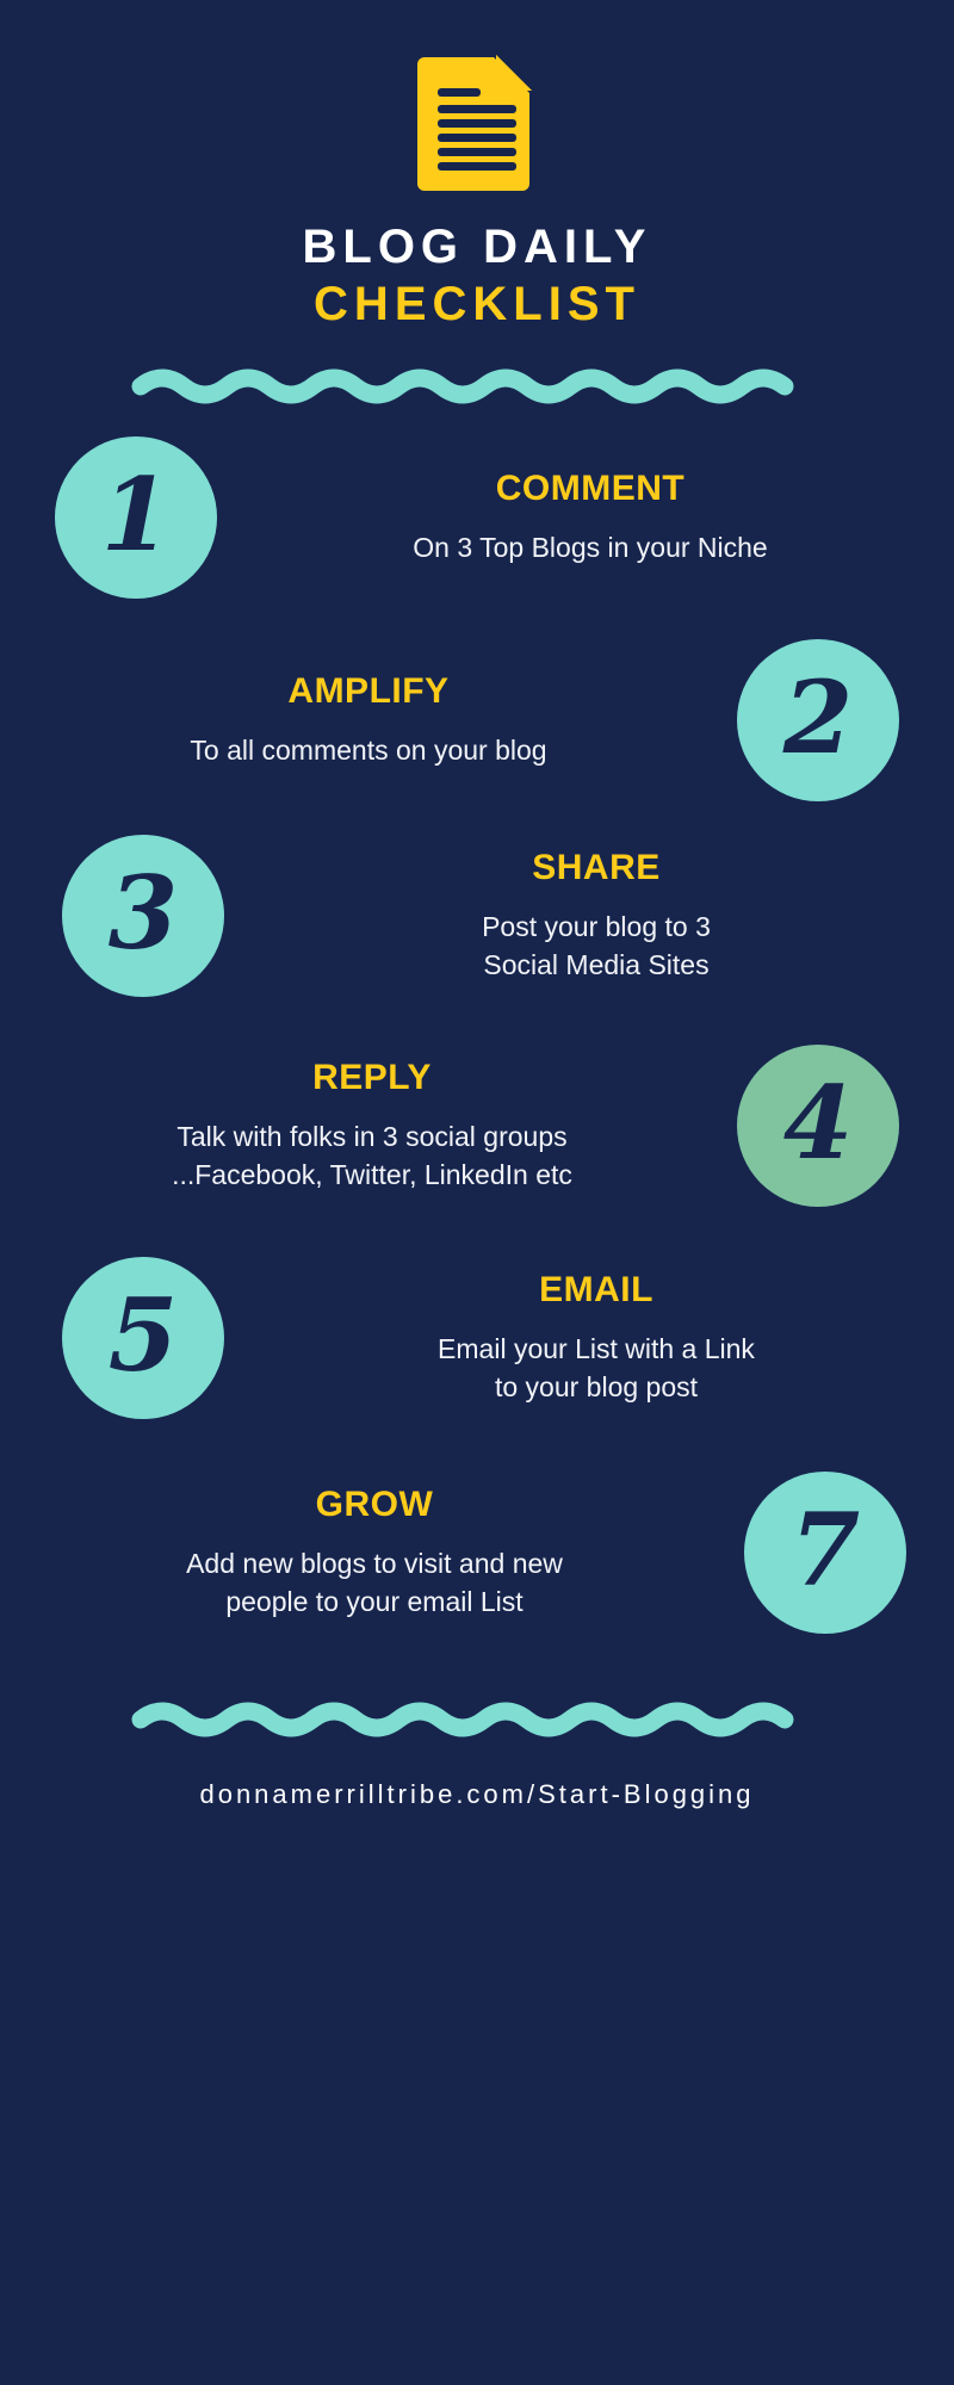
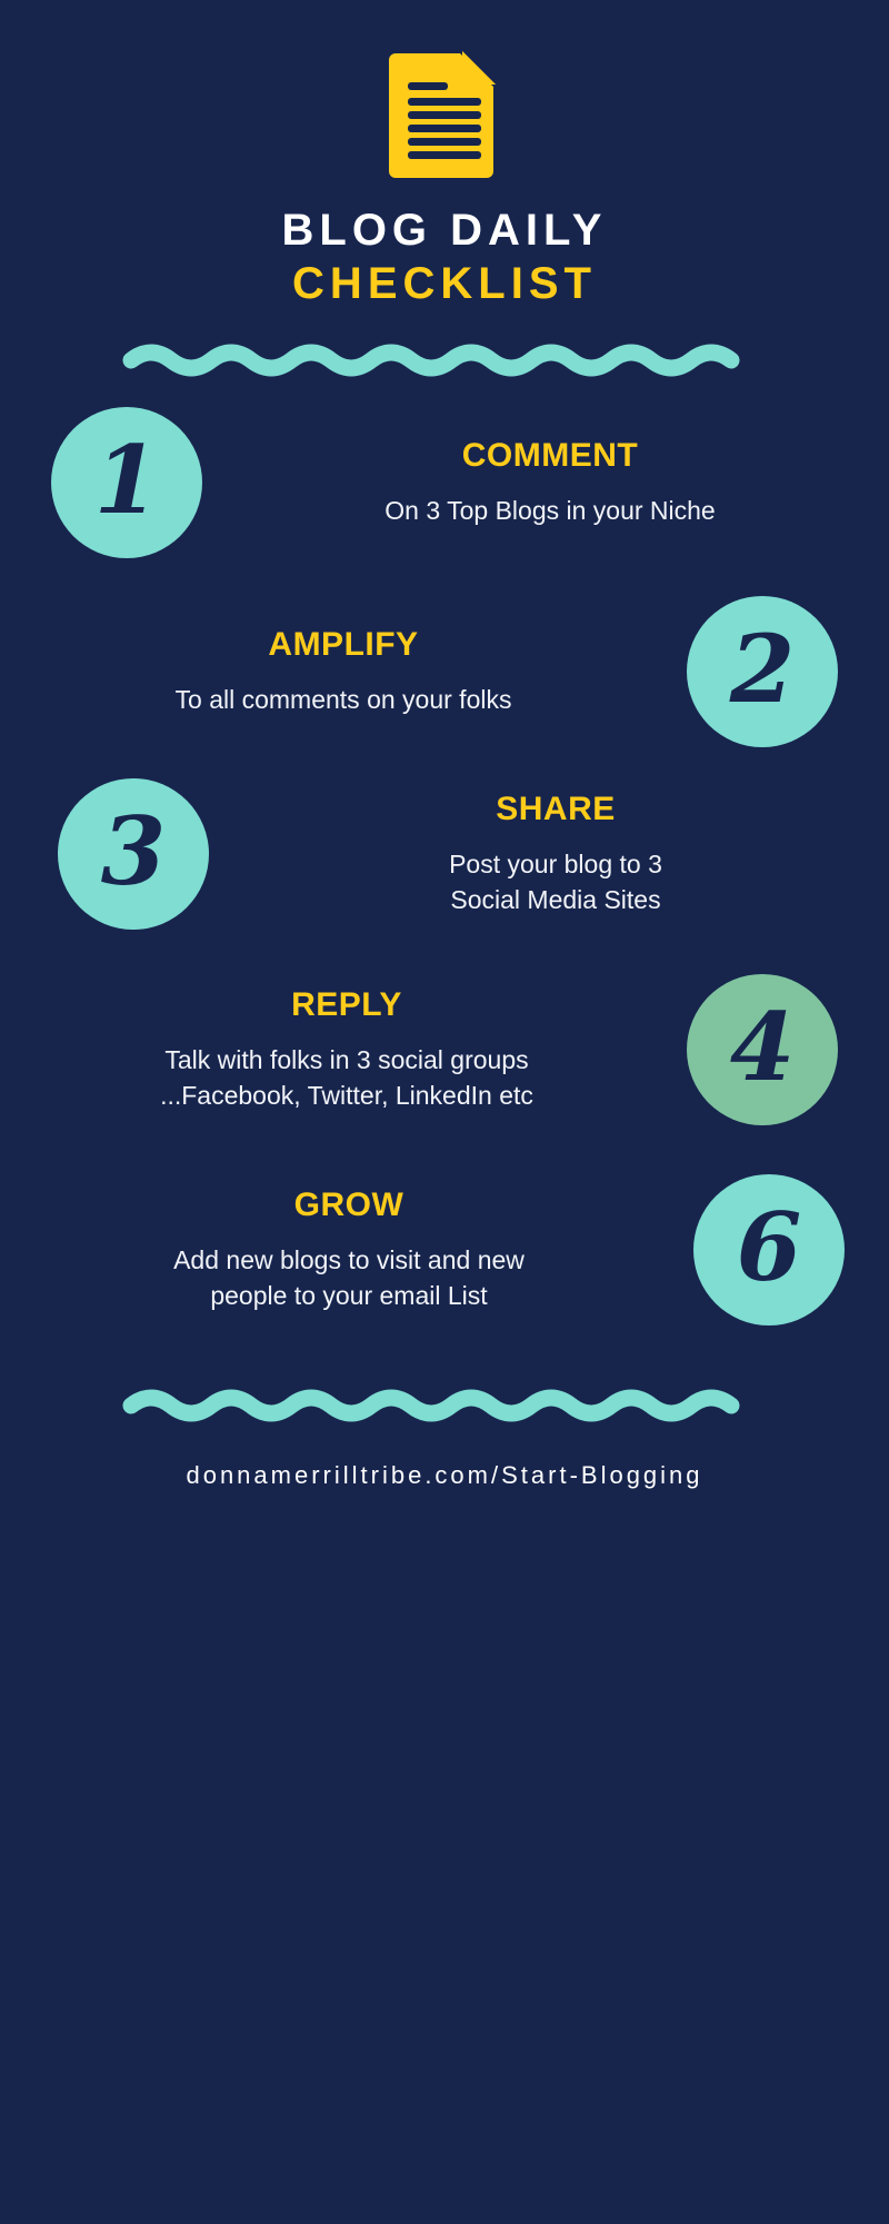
  BLOG DAILY
  CHECKLIST
  1
  COMMENT
  On 3 Top Blogs in your Niche
  2
  AMPLIFY
- To all comments on your blog
+ To all comments on your folks
  3
  SHARE
  Post your blog to 3
  Social Media Sites
  4
  REPLY
  Talk with folks in 3 social groups
  ...Facebook, Twitter, LinkedIn etc
- 5
- EMAIL
- Email your List with a Link
- to your blog post
- 7
+ 6
  GROW
  Add new blogs to visit and new
  people to your email List
  donnamerrilltribe.com/Start-Blogging
